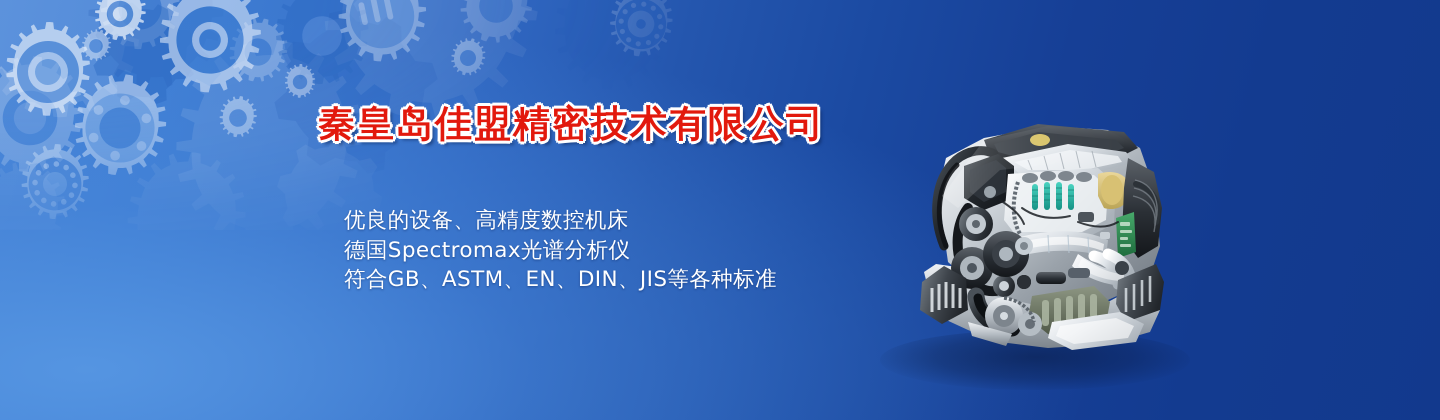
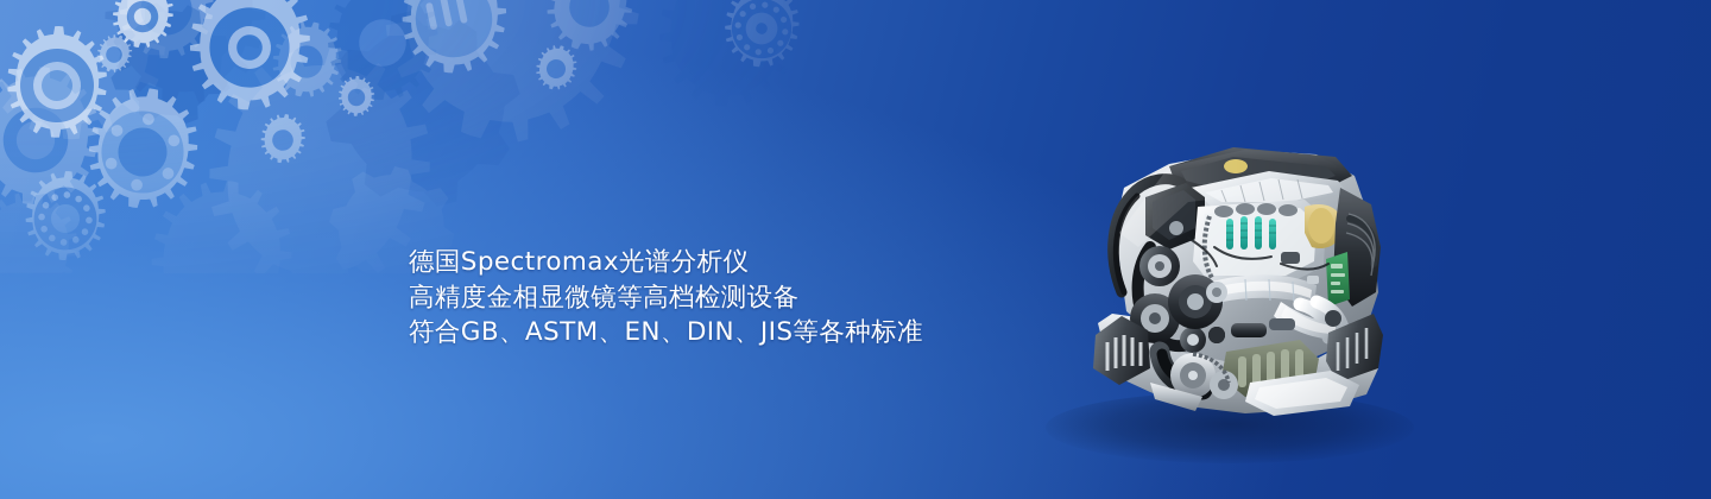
- 秦皇岛佳盟精密技术有限公司
- 优良的设备、高精度数控机床
  德国Spectromax光谱分析仪
+ 高精度金相显微镜等高档检测设备
  符合GB、ASTM、EN、DIN、JIS等各种标准
